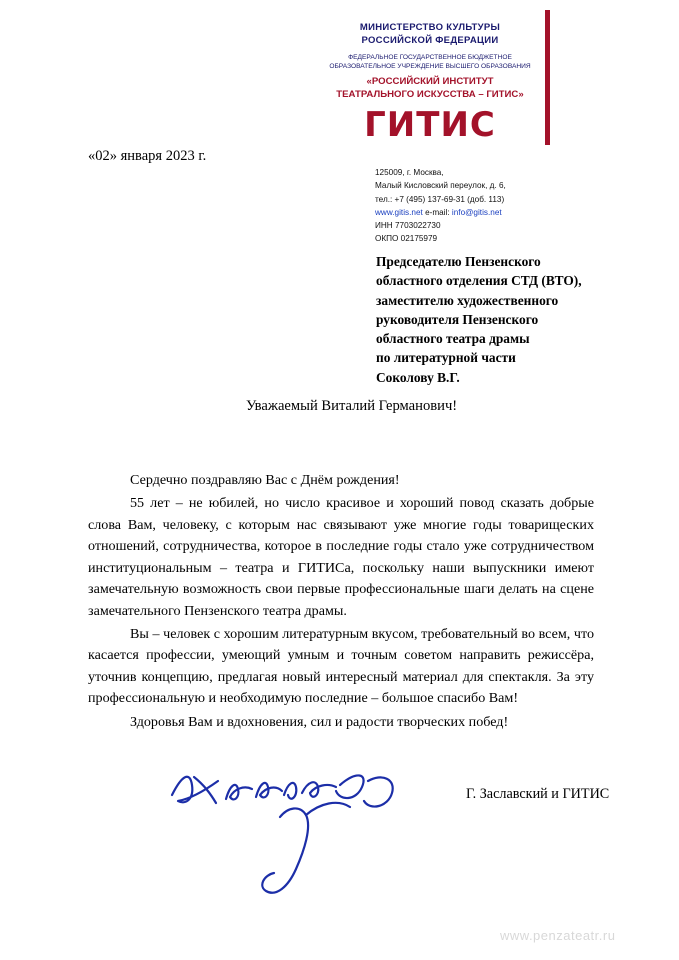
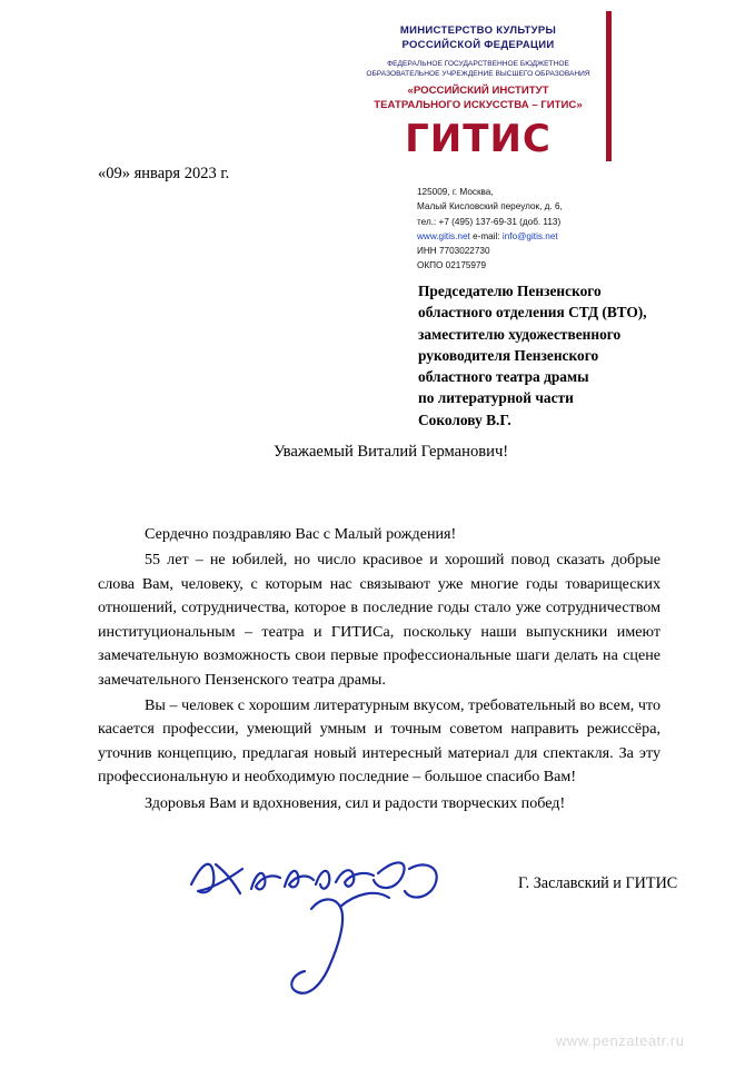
  МИНИСТЕРСТВО КУЛЬТУРЫ
  РОССИЙСКОЙ ФЕДЕРАЦИИ
  «РОССИЙСКИЙ ИНСТИТУТ
  ТЕАТРАЛЬНОГО ИСКУССТВА – ГИТИС»
  ГИТИС
- «02» января 2023 г.
+ «09» января 2023 г.
  125009, г. Москва,
  Малый Кисловский переулок, д. 6,
  тел.: +7 (495) 137-69-31 (доб. 113)
  www.gitis.net e-mail: info@gitis.net
  ИНН 7703022730
  ОКПО 02175979
  Председателю Пензенского
  областного отделения СТД (ВТО),
  заместителю художественного
  руководителя Пензенского
  областного театра драмы
  по литературной части
  Соколову В.Г.
  Уважаемый Виталий Германович!
- Сердечно поздравляю Вас с Днём рождения!
+ Сердечно поздравляю Вас с Малый рождения!
  55 лет – не юбилей, но число красивое и хороший повод сказать добрые слова Вам, человеку, с которым нас связывают уже многие годы товарищеских отношений, сотрудничества, которое в последние годы стало уже сотрудничеством институциональным – театра и ГИТИСа, поскольку наши выпускники имеют замечательную возможность свои первые профессиональные шаги делать на сцене замечательного Пензенского театра драмы.
  Вы – человек с хорошим литературным вкусом, требовательный во всем, что касается профессии, умеющий умным и точным советом направить режиссёра, уточнив концепцию, предлагая новый интересный материал для спектакля. За эту профессиональную и необходимую последние – большое спасибо Вам!
  Здоровья Вам и вдохновения, сил и радости творческих побед!
  Г. Заславский и ГИТИС
  www.penzateatr.ru
